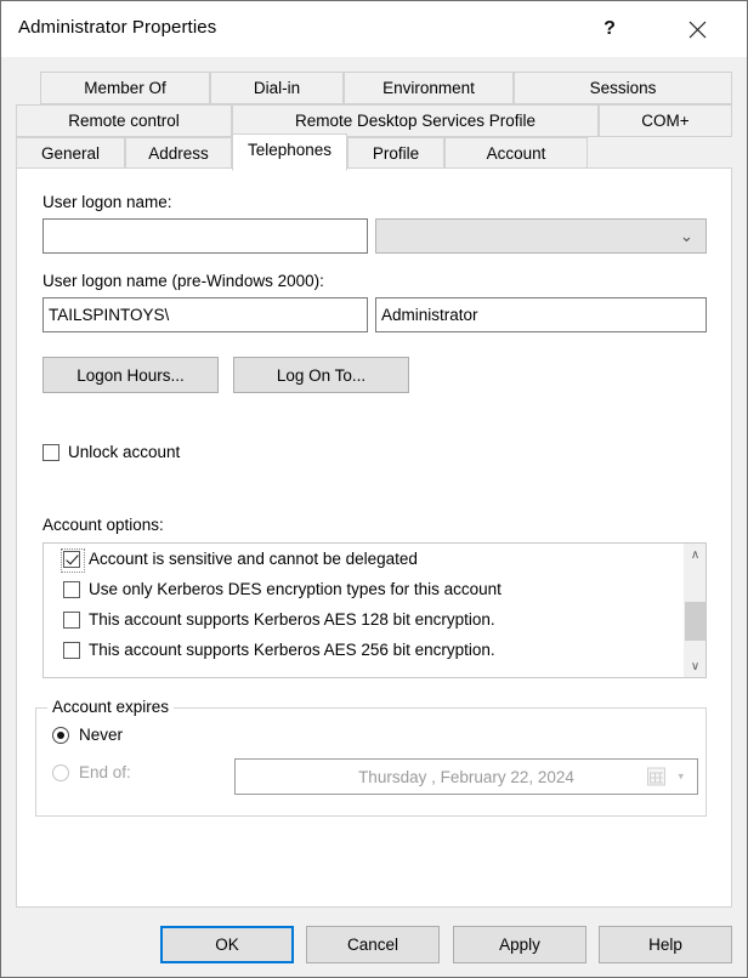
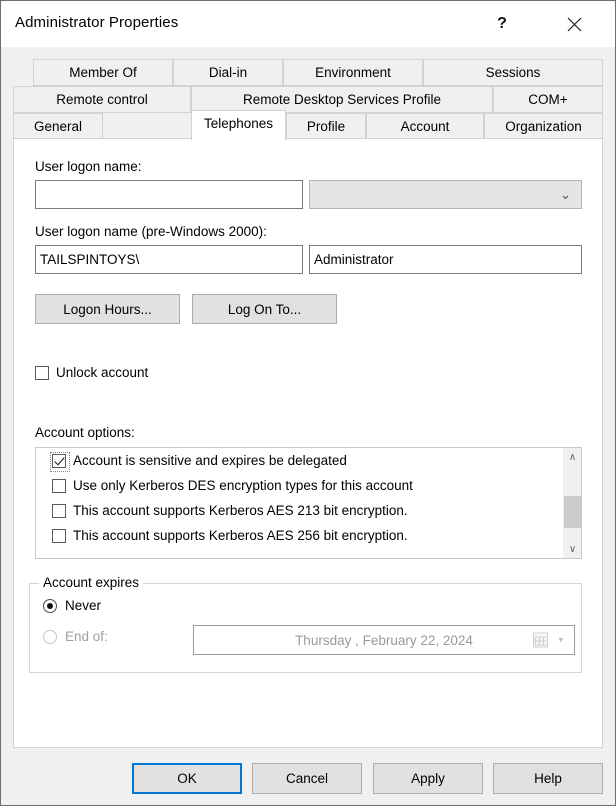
  Administrator Properties
  ?
  Member Of
  Dial-in
  Environment
  Sessions
  Remote control
  Remote Desktop Services Profile
  COM+
  General
- Address
  Telephones
  Profile
  Account
+ Organization
  User logon name:
  ⌄
  User logon name (pre-Windows 2000):
  TAILSPINTOYS\
  Administrator
  Logon Hours...
  Log On To...
  Unlock account
  Account options:
- Account is sensitive and cannot be delegated
+ Account is sensitive and expires be delegated
  Use only Kerberos DES encryption types for this account
- This account supports Kerberos AES 128 bit encryption.
+ This account supports Kerberos AES 213 bit encryption.
  This account supports Kerberos AES 256 bit encryption.
  ∧
  ∨
  Account expires
  Never
  End of:
  Thursday , February 22, 2024
  ▾
  OK
  Cancel
  Apply
  Help
